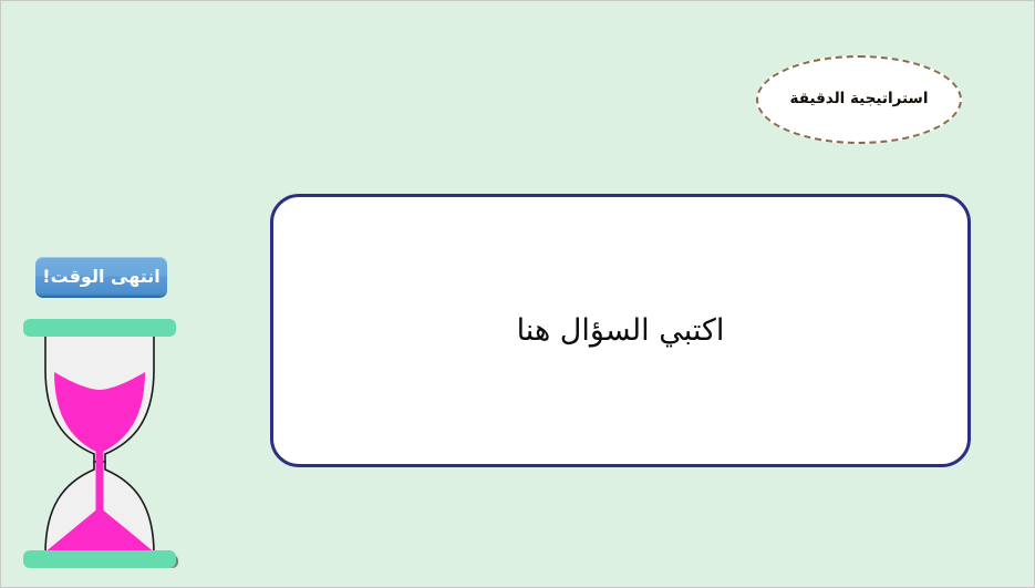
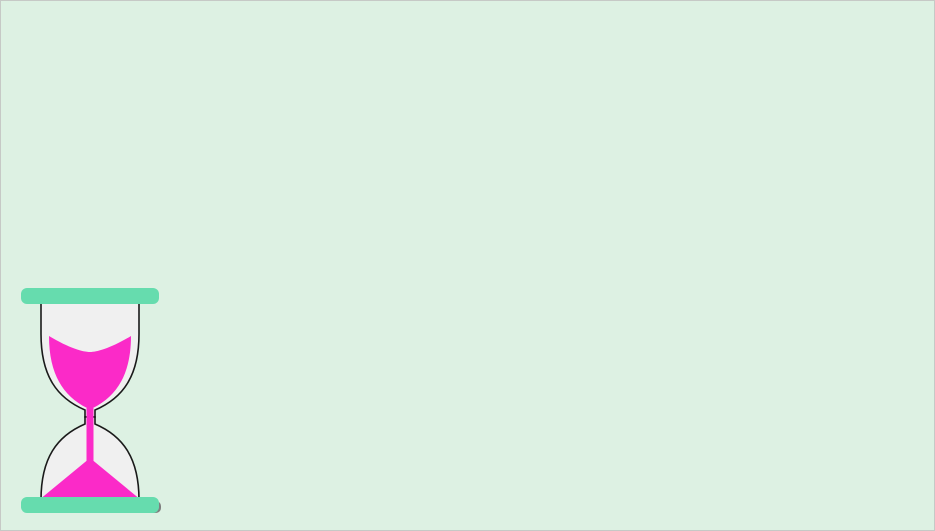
- استراتيجية الدقيقة
- اكتبي السؤال هنا
- انتهى الوقت!
